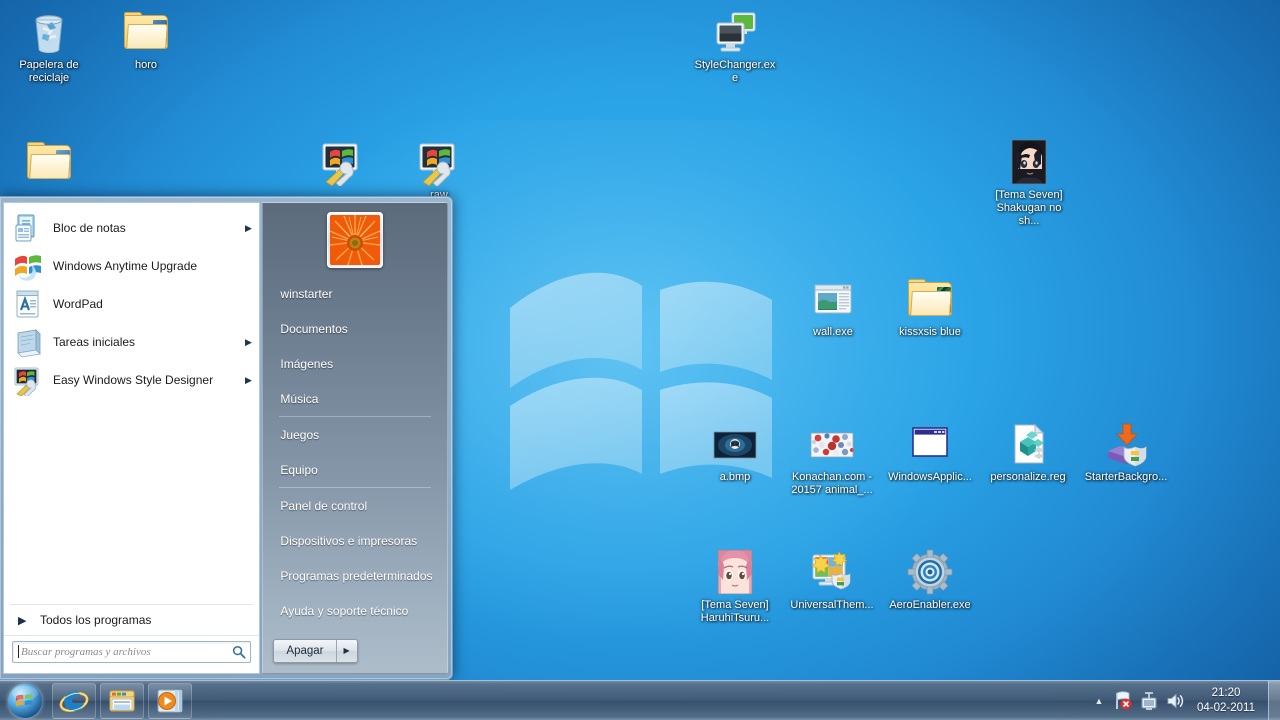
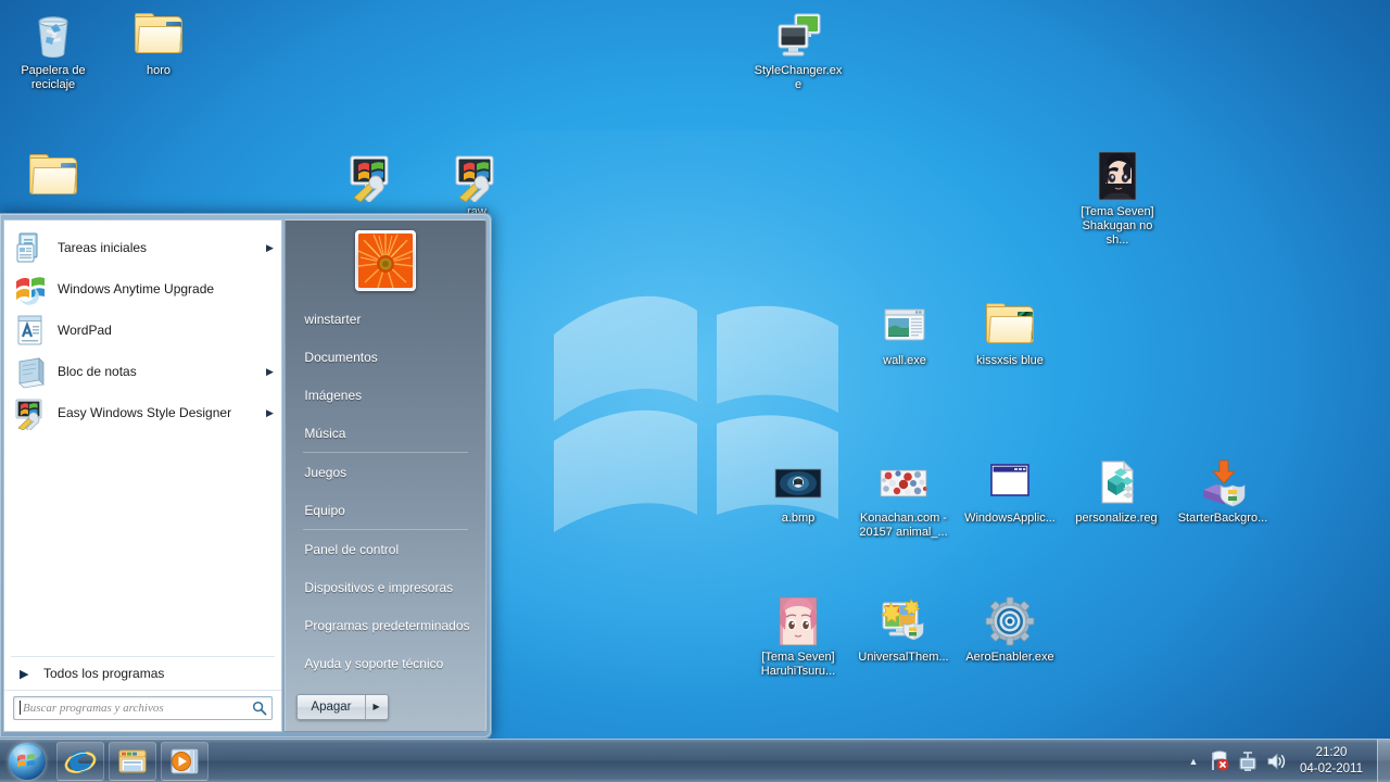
  Papelera de reciclaje
  horo
  StyleChanger.exe
  raw
  [Tema Seven] Shakugan no sh...
  wall.exe
  kissxsis blue
  a.bmp
  Konachan.com - 20157 animal_...
  WindowsApplic...
  personalize.reg
  StarterBackgro...
  [Tema Seven] HaruhiTsuru...
  UniversalThem...
  AeroEnabler.exe
- Bloc de notas
+ Tareas iniciales
  ▶
  Windows Anytime Upgrade
  WordPad
- Tareas iniciales
+ Bloc de notas
  ▶
  Easy Windows Style Designer
  ▶
  ▶
  Todos los programas
  Buscar programas y archivos
  winstarter
  Documentos
  Imágenes
  Música
  Juegos
  Equipo
  Panel de control
  Dispositivos e impresoras
  Programas predeterminados
  Ayuda y soporte técnico
  Apagar
  ▶
  ▲
  21:20
  04-02-2011
